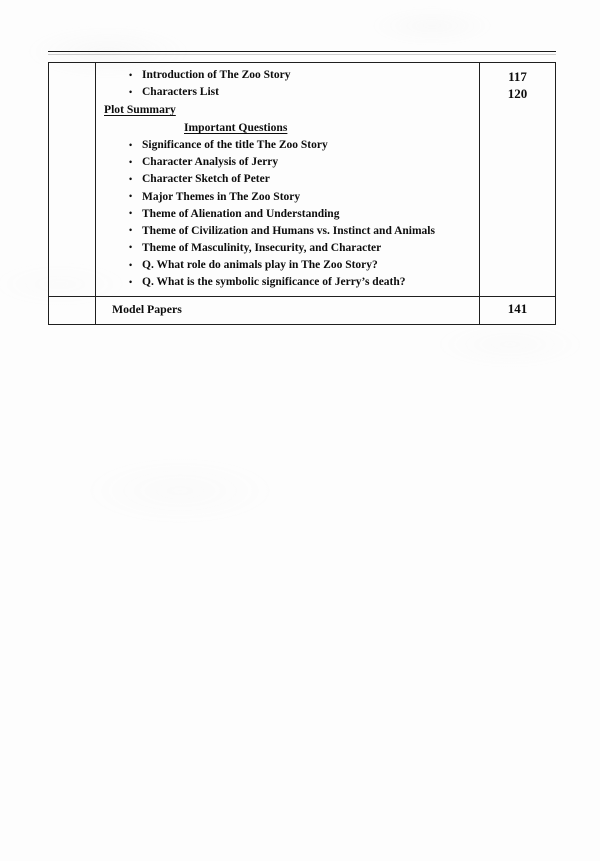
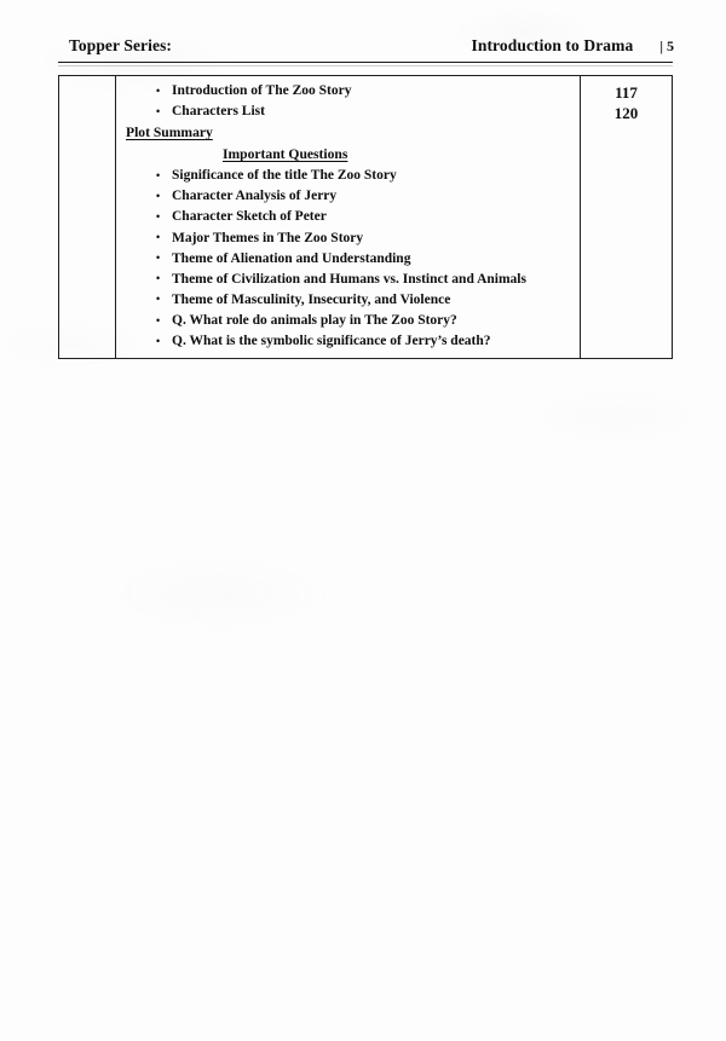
+ Topper Series:
+ Introduction to Drama
+ | 5
- 	Introduction of The Zoo StoryCharacters ListPlot SummaryImportant QuestionsSignificance of the title The Zoo StoryCharacter Analysis of JerryCharacter Sketch of PeterMajor Themes in The Zoo StoryTheme of Alienation and UnderstandingTheme of Civilization and Humans vs. Instinct and AnimalsTheme of Masculinity, Insecurity, and CharacterQ. What role do animals play in The Zoo Story?Q. What is the symbolic significance of Jerry’s death?	117120
+ 	Introduction of The Zoo StoryCharacters ListPlot SummaryImportant QuestionsSignificance of the title The Zoo StoryCharacter Analysis of JerryCharacter Sketch of PeterMajor Themes in The Zoo StoryTheme of Alienation and UnderstandingTheme of Civilization and Humans vs. Instinct and AnimalsTheme of Masculinity, Insecurity, and ViolenceQ. What role do animals play in The Zoo Story?Q. What is the symbolic significance of Jerry’s death?	117120
- 	Model Papers	141
